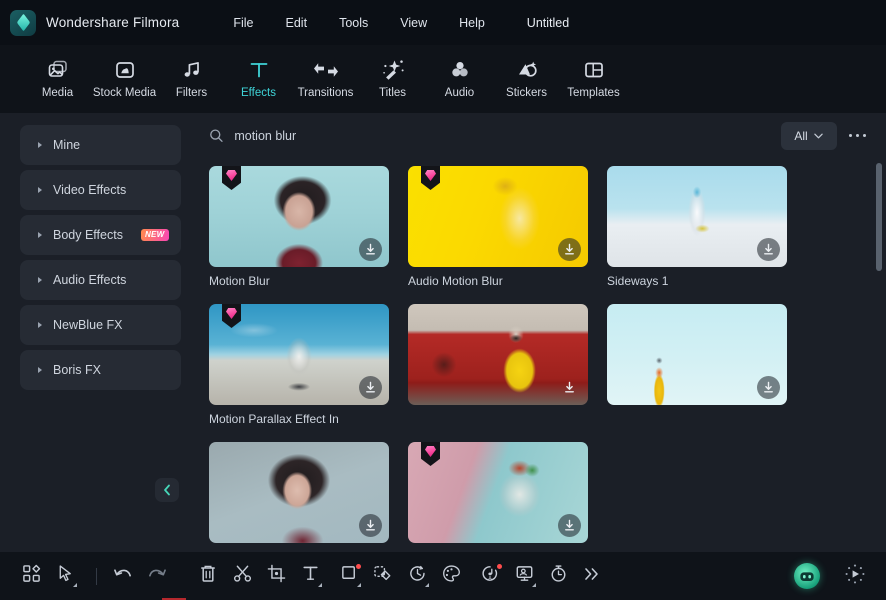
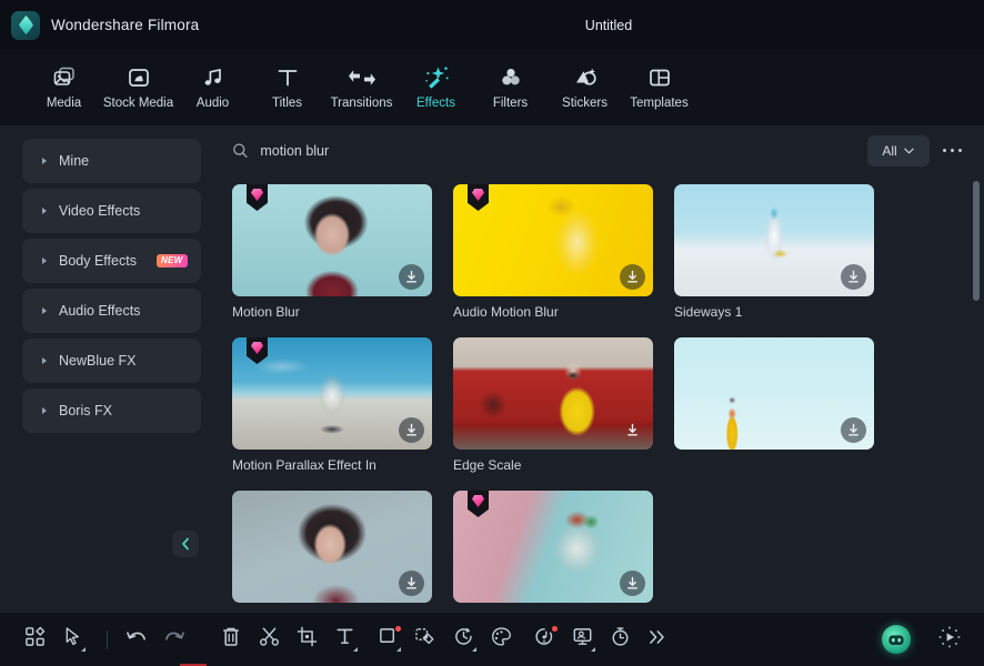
  Wondershare Filmora
- File
- Edit
- Tools
- View
- Help
  Untitled
  Media
  Stock Media
- Filters
+ Audio
- Effects
+ Titles
  Transitions
- Titles
+ Effects
- Audio
+ Filters
  Stickers
  Templates
  Mine
  Video Effects
  Body Effects
  NEW
  Audio Effects
  NewBlue FX
  Boris FX
  motion blur
  All
  Motion Blur
  Audio Motion Blur
  Sideways 1
  Motion Parallax Effect In
+ Edge Scale
